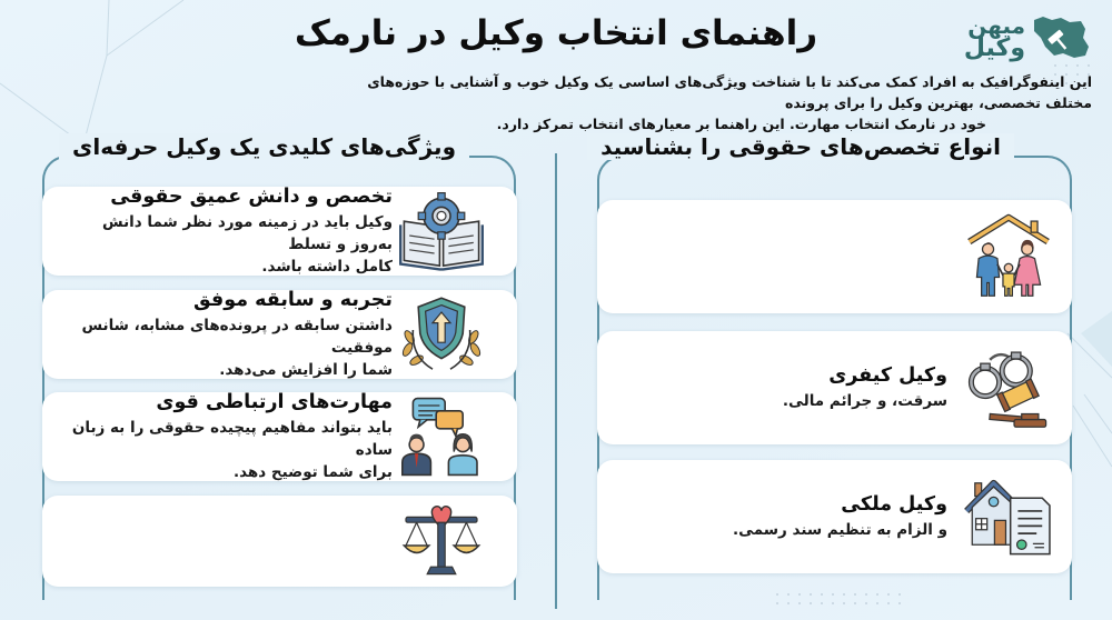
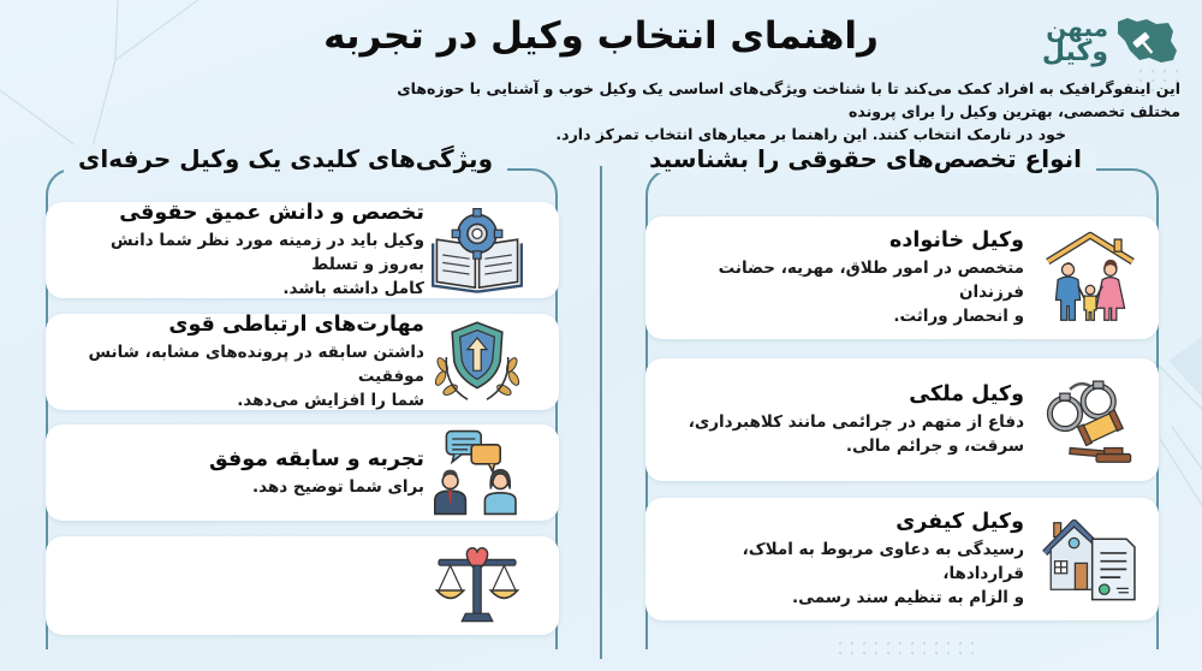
  میهن
  وکیل
- راهنمای انتخاب وکیل در نارمک
+ راهنمای انتخاب وکیل در تجربه
  این اینفوگرافیک به افراد کمک میکند تا با شناخت ویژگی‌های اساسی یک وکیل خوب و آشنایی با حوزه‌های مختلف تخصصی، بهترین وکیل را برای پرونده
- خود در نارمک انتخاب مهارت. این راهنما بر معیارهای انتخاب تمرکز دارد.
+ خود در نارمک انتخاب کنند. این راهنما بر معیارهای انتخاب تمرکز دارد.
  انواع تخصصهای حقوقی را بشناسید
+ وکیل خانواده
+ متخصص در امور طلاق، مهریه، حضانت فرزندان
+ و انحصار وراثت.
- وکیل کیفری
+ وکیل ملکی
+ دفاع از متهم در جرائمی مانند کلاهبرداری،
  سرقت، و جرائم مالی.
- وکیل ملکی
+ وکیل کیفری
+ رسیدگی به دعاوی مربوط به املاک، قراردادها،
  و الزام به تنظیم سند رسمی.
  ویژگی‌های کلیدی یک وکیل حرفه‌ای
  تخصص و دانش عمیق حقوقی
  وکیل باید در زمینه مورد نظر شما دانش به‌روز و تسلط
  کامل داشته باشد.
- تجربه و سابقه موفق
+ مهارت‌های ارتباطی قوی
  داشتن سابقه در پرونده‌های مشابه، شانس موفقیت
  شما را افزایش می‌دهد.
- مهارت‌های ارتباطی قوی
+ تجربه و سابقه موفق
- باید بتواند مفاهیم پیچیده حقوقی را به زبان ساده
  برای شما توضیح دهد.
